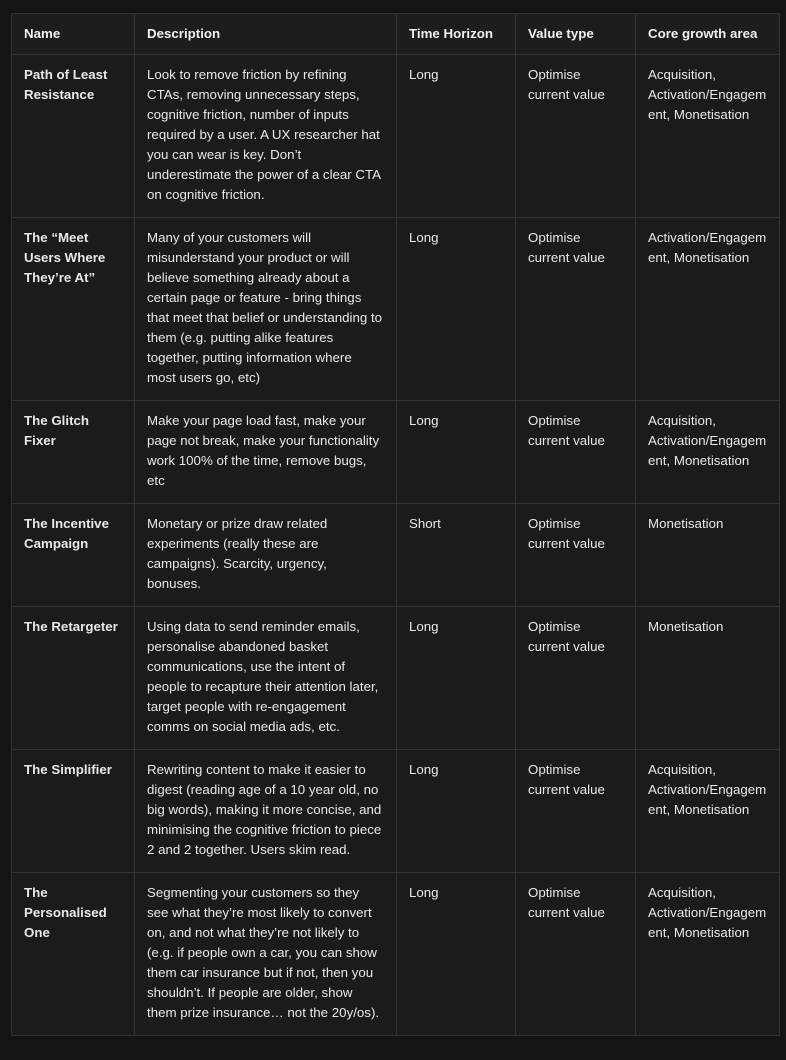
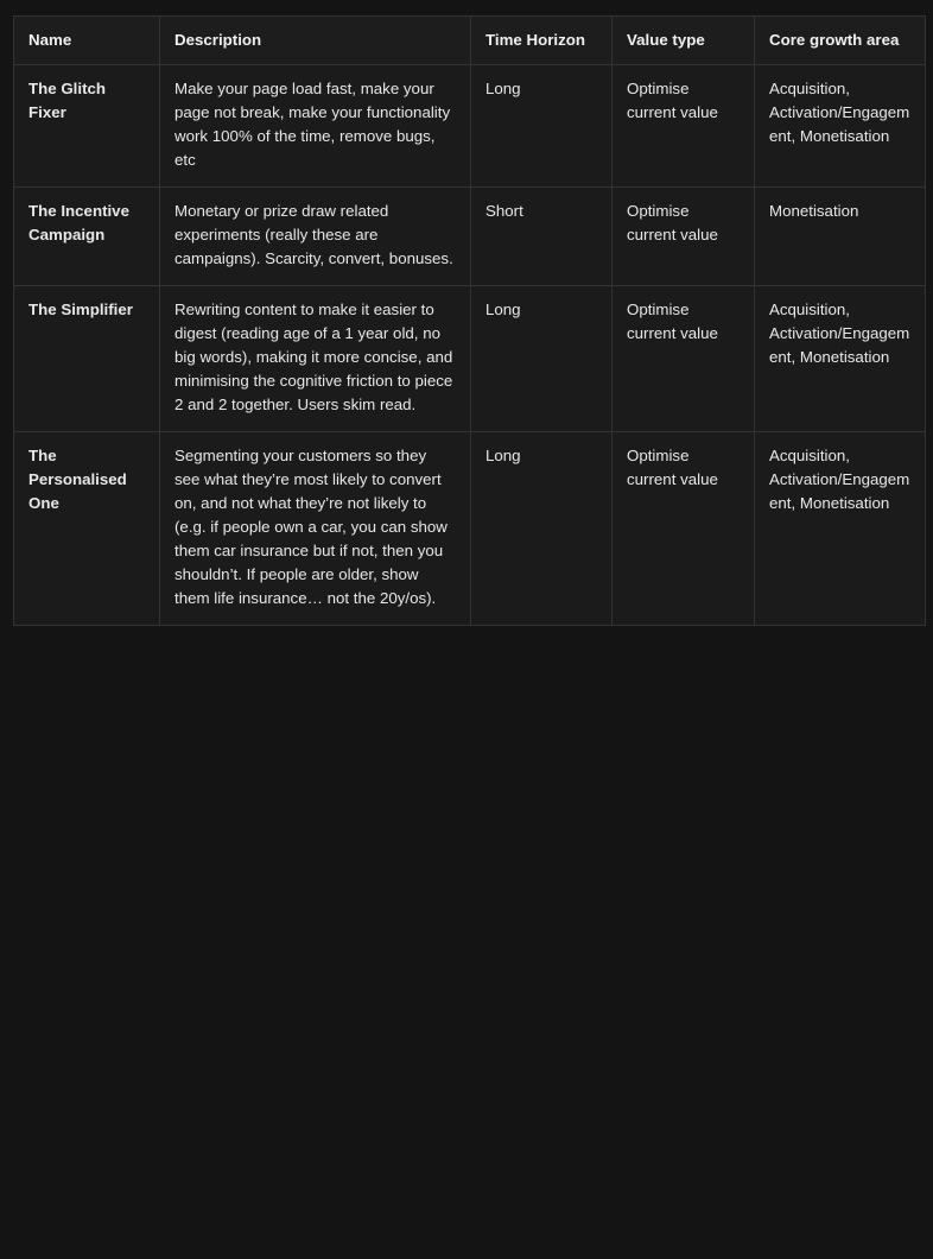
  Name	Description	Time Horizon	Value type	Core growth area
- Path of Least Resistance	Look to remove friction by refining CTAs, removing unnecessary steps, cognitive friction, number of inputs required by a user. A UX researcher hat you can wear is key. Don’t underestimate the power of a clear CTA on cognitive friction.	Long	Optimise current value	Acquisition, Activation/Engagement, Monetisation
- The “Meet Users Where They’re At”	Many of your customers will misunderstand your product or will believe something already about a certain page or feature - bring things that meet that belief or understanding to them (e.g. putting alike features together, putting information where most users go, etc)	Long	Optimise current value	Activation/Engagement, Monetisation
  The Glitch Fixer	Make your page load fast, make your page not break, make your functionality work 100% of the time, remove bugs, etc	Long	Optimise current value	Acquisition, Activation/Engagement, Monetisation
- The Incentive Campaign	Monetary or prize draw related experiments (really these are campaigns). Scarcity, urgency, bonuses.	Short	Optimise current value	Monetisation
+ The Incentive Campaign	Monetary or prize draw related experiments (really these are campaigns). Scarcity, convert, bonuses.	Short	Optimise current value	Monetisation
- The Retargeter	Using data to send reminder emails, personalise abandoned basket communications, use the intent of people to recapture their attention later, target people with re-engagement comms on social media ads, etc.	Long	Optimise current value	Monetisation
- The Simplifier	Rewriting content to make it easier to digest (reading age of a 10 year old, no big words), making it more concise, and minimising the cognitive friction to piece 2 and 2 together. Users skim read.	Long	Optimise current value	Acquisition, Activation/Engagement, Monetisation
+ The Simplifier	Rewriting content to make it easier to digest (reading age of a 1 year old, no big words), making it more concise, and minimising the cognitive friction to piece 2 and 2 together. Users skim read.	Long	Optimise current value	Acquisition, Activation/Engagement, Monetisation
- The Personalised One	Segmenting your customers so they see what they’re most likely to convert on, and not what they’re not likely to (e.g. if people own a car, you can show them car insurance but if not, then you shouldn’t. If people are older, show them prize insurance… not the 20y/os).	Long	Optimise current value	Acquisition, Activation/Engagement, Monetisation
+ The Personalised One	Segmenting your customers so they see what they’re most likely to convert on, and not what they’re not likely to (e.g. if people own a car, you can show them car insurance but if not, then you shouldn’t. If people are older, show them life insurance… not the 20y/os).	Long	Optimise current value	Acquisition, Activation/Engagement, Monetisation
